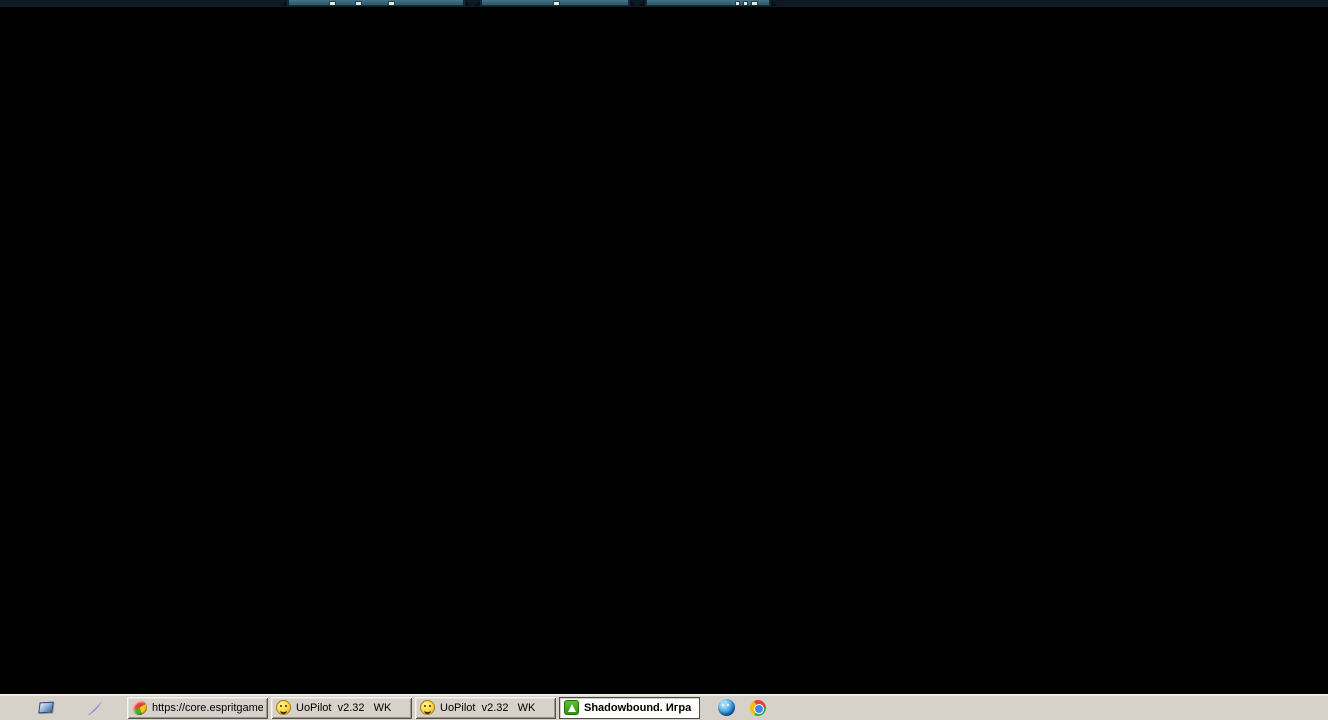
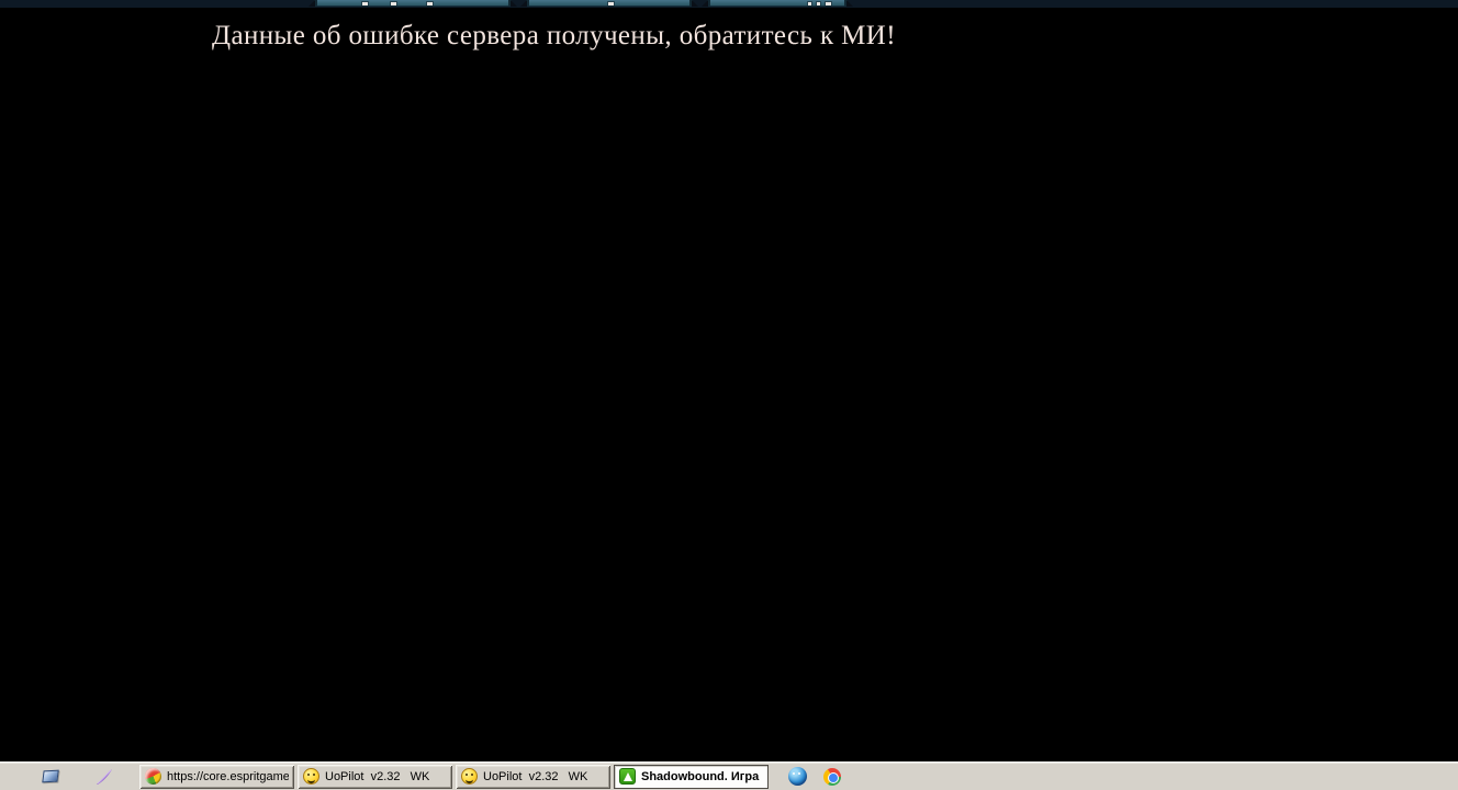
+ Данные об ошибке сервера получены, обратитесь к МИ!
  https://core.espritgame
  UoPilot v2.32 WK
  UoPilot v2.32 WK
  Shadowbound. Игра
